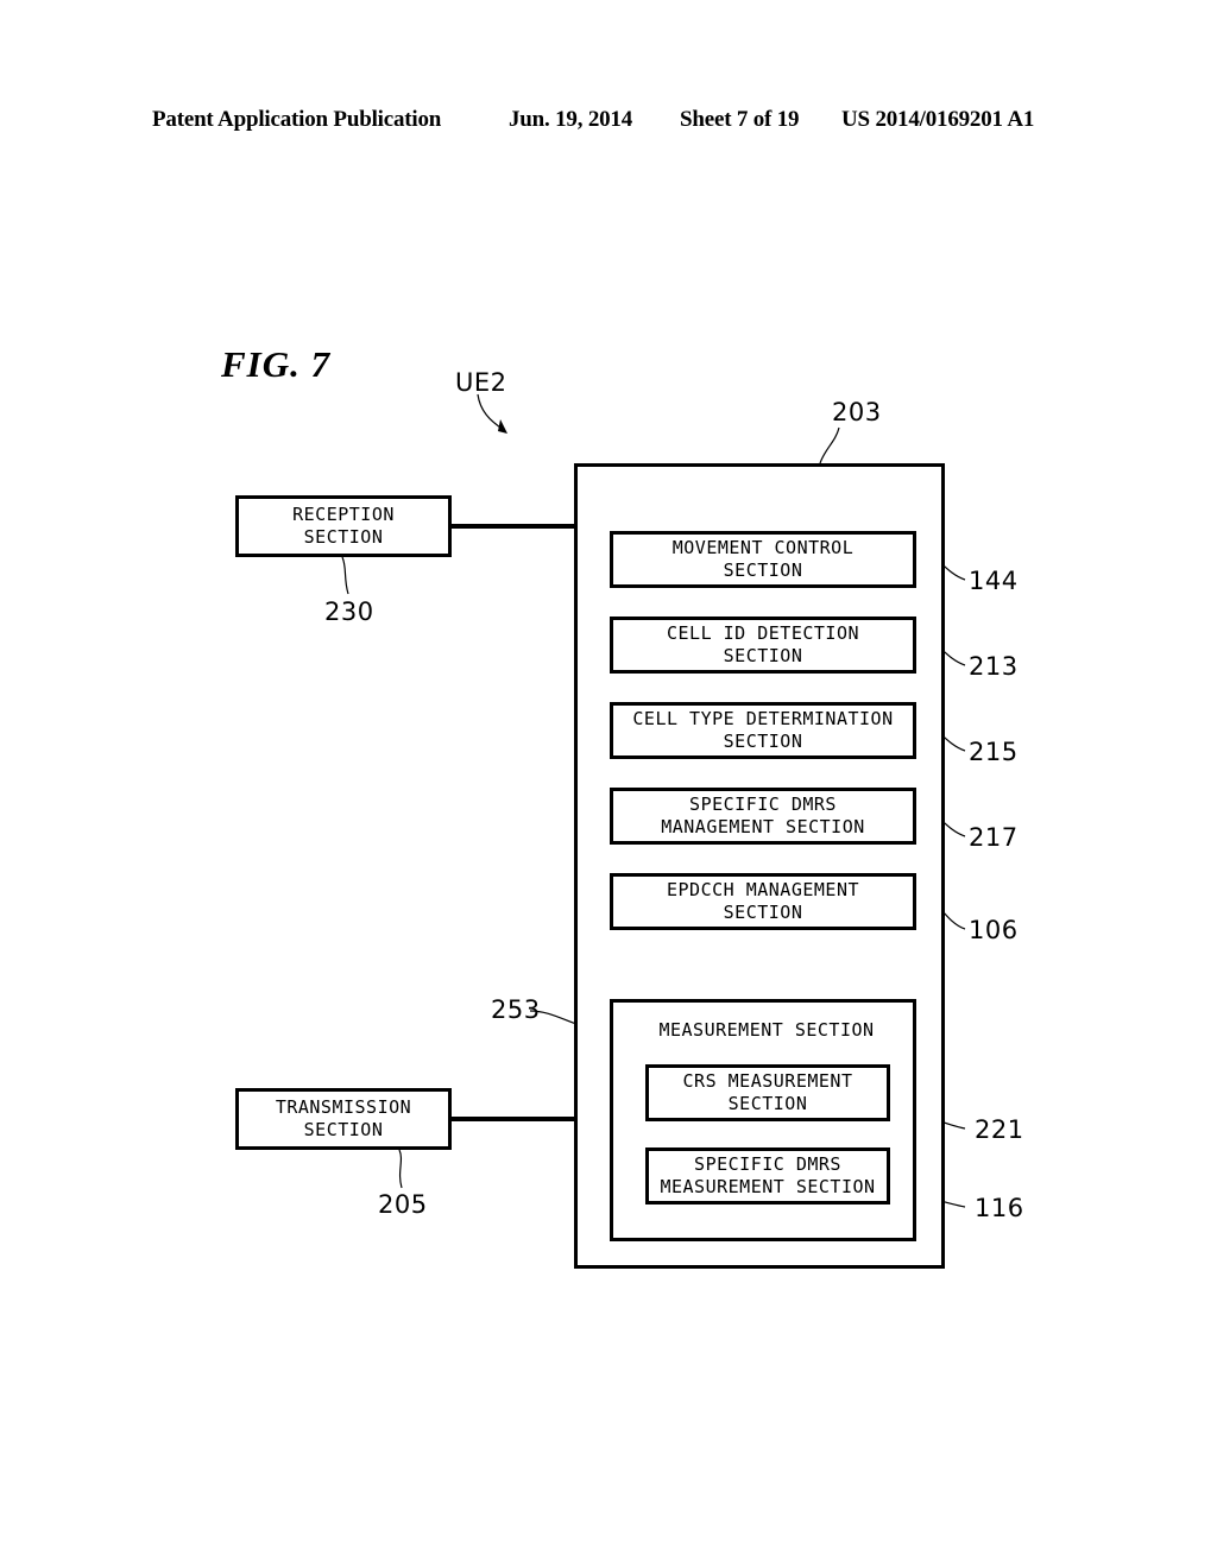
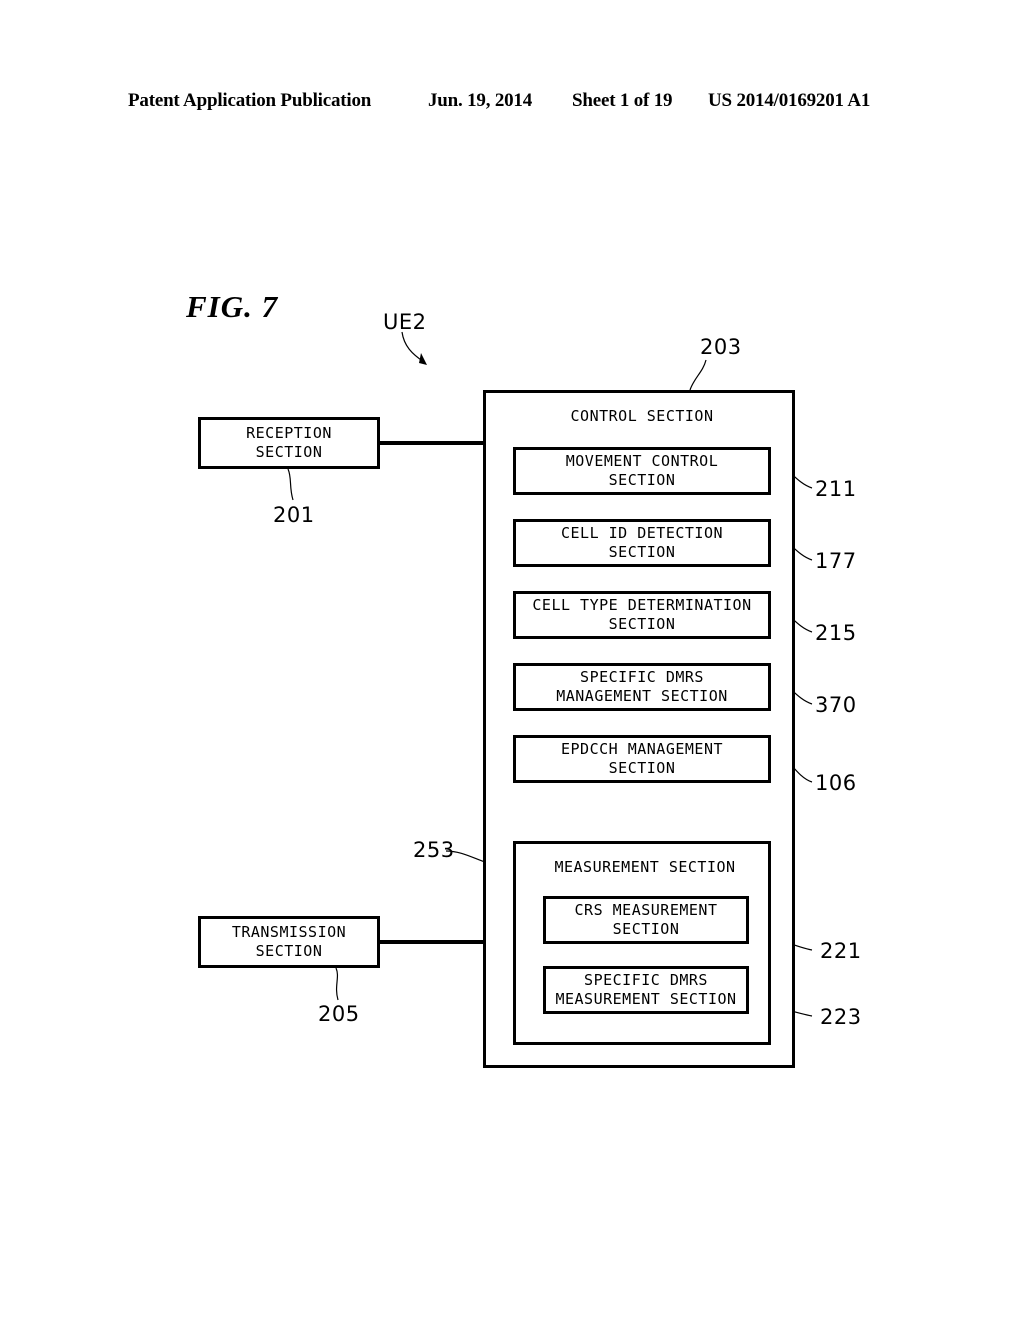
  Patent Application Publication
  Jun. 19, 2014
- Sheet 7 of 19
+ Sheet 1 of 19
  US 2014/0169201 A1
  FIG. 7
  RECEPTION
  SECTION
- 230
+ 201
  TRANSMISSION
  SECTION
  205
  UE2
+ CONTROL SECTION
  MOVEMENT CONTROL
  SECTION
  CELL ID DETECTION
  SECTION
  CELL TYPE DETERMINATION
  SECTION
  SPECIFIC DMRS
  MANAGEMENT SECTION
  EPDCCH MANAGEMENT
  SECTION
  MEASUREMENT SECTION
  CRS MEASUREMENT
  SECTION
  SPECIFIC DMRS
  MEASUREMENT SECTION
  203
- 144
+ 211
- 213
+ 177
  215
- 217
+ 370
  106
  253
  221
- 116
+ 223
